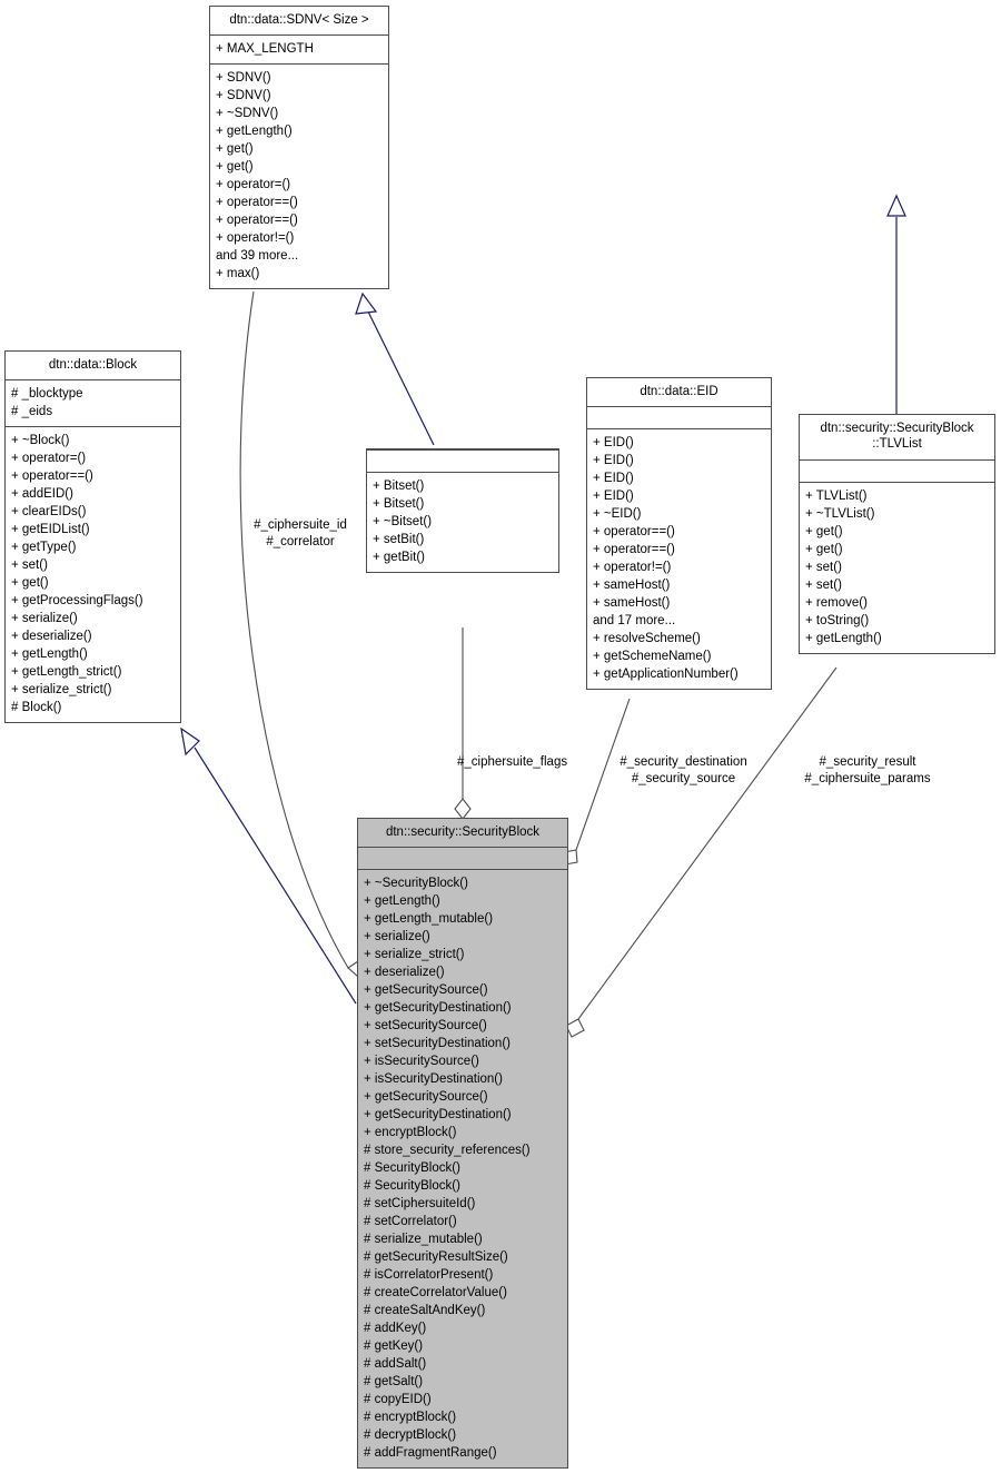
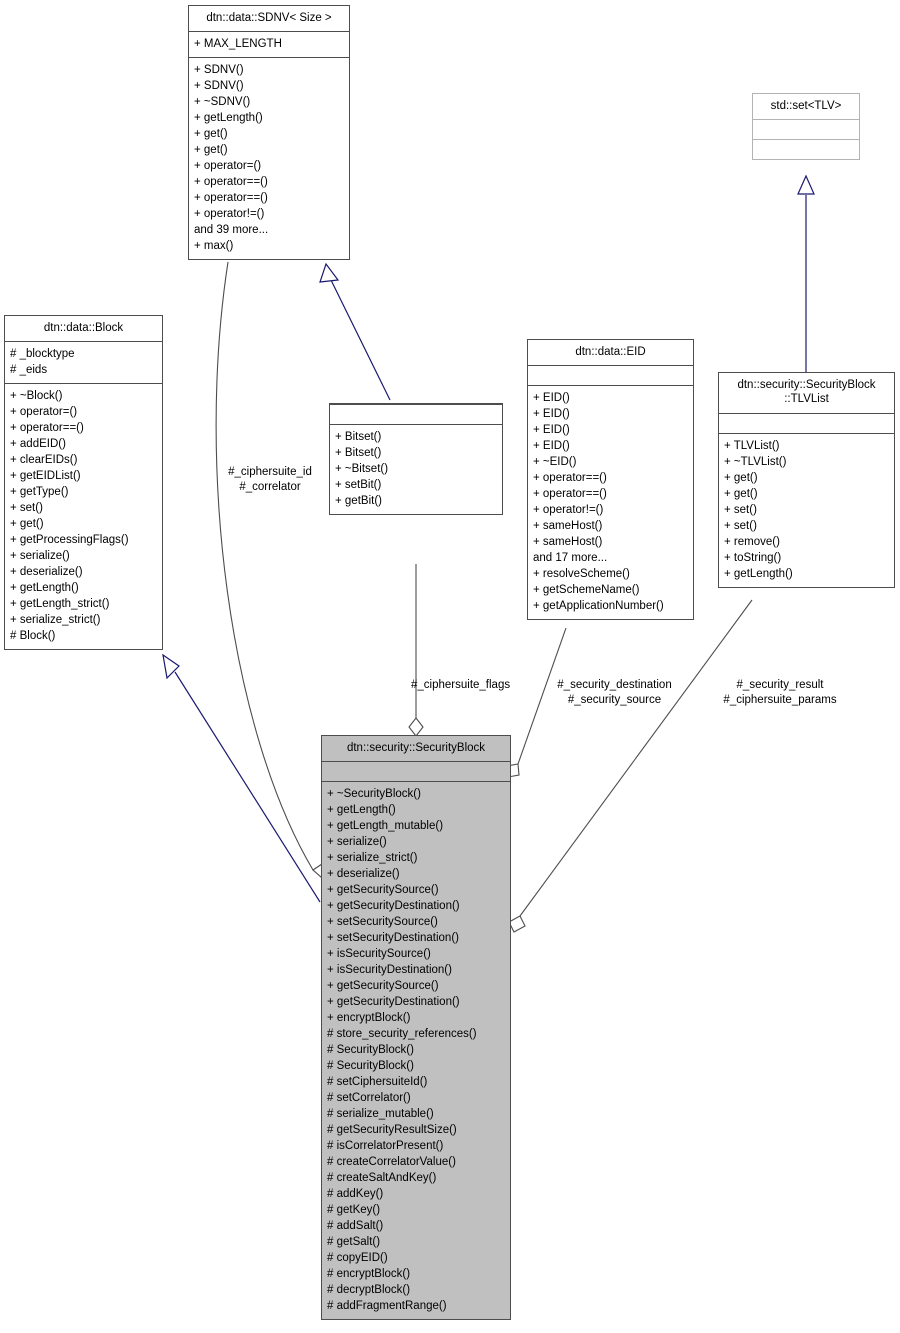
  dtn::data::SDNV< Size >
  + MAX_LENGTH
  + SDNV()
  + SDNV()
  + ~SDNV()
  + getLength()
  + get()
  + get()
  + operator=()
  + operator==()
  + operator==()
  + operator!=()
  and 39 more...
  + max()
+ std::set<TLV>
  dtn::data::Block
  # _blocktype
  # _eids
  + ~Block()
  + operator=()
  + operator==()
  + addEID()
  + clearEIDs()
  + getEIDList()
  + getType()
  + set()
  + get()
  + getProcessingFlags()
  + serialize()
  + deserialize()
  + getLength()
  + getLength_strict()
  + serialize_strict()
  # Block()
  + Bitset()
  + Bitset()
  + ~Bitset()
  + setBit()
  + getBit()
  dtn::data::EID
  + EID()
  + EID()
  + EID()
  + EID()
  + ~EID()
  + operator==()
  + operator==()
  + operator!=()
  + sameHost()
  + sameHost()
  and 17 more...
  + resolveScheme()
  + getSchemeName()
  + getApplicationNumber()
  dtn::security::SecurityBlock
  ::TLVList
  + TLVList()
  + ~TLVList()
  + get()
  + get()
  + set()
  + set()
  + remove()
  + toString()
  + getLength()
  dtn::security::SecurityBlock
  + ~SecurityBlock()
  + getLength()
  + getLength_mutable()
  + serialize()
  + serialize_strict()
  + deserialize()
  + getSecuritySource()
  + getSecurityDestination()
  + setSecuritySource()
  + setSecurityDestination()
  + isSecuritySource()
  + isSecurityDestination()
  + getSecuritySource()
  + getSecurityDestination()
  + encryptBlock()
  # store_security_references()
  # SecurityBlock()
  # SecurityBlock()
  # setCiphersuiteId()
  # setCorrelator()
  # serialize_mutable()
  # getSecurityResultSize()
  # isCorrelatorPresent()
  # createCorrelatorValue()
  # createSaltAndKey()
  # addKey()
  # getKey()
  # addSalt()
  # getSalt()
  # copyEID()
  # encryptBlock()
  # decryptBlock()
  # addFragmentRange()
  #_ciphersuite_id
  #_correlator
  #_ciphersuite_flags
  #_security_destination
  #_security_source
  #_security_result
  #_ciphersuite_params
